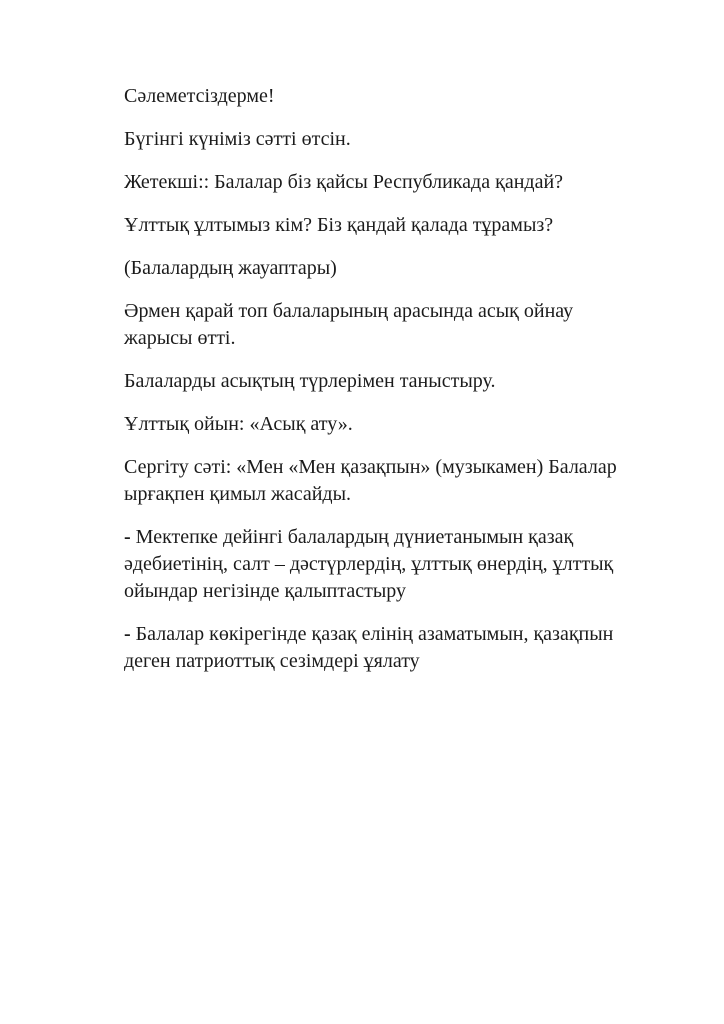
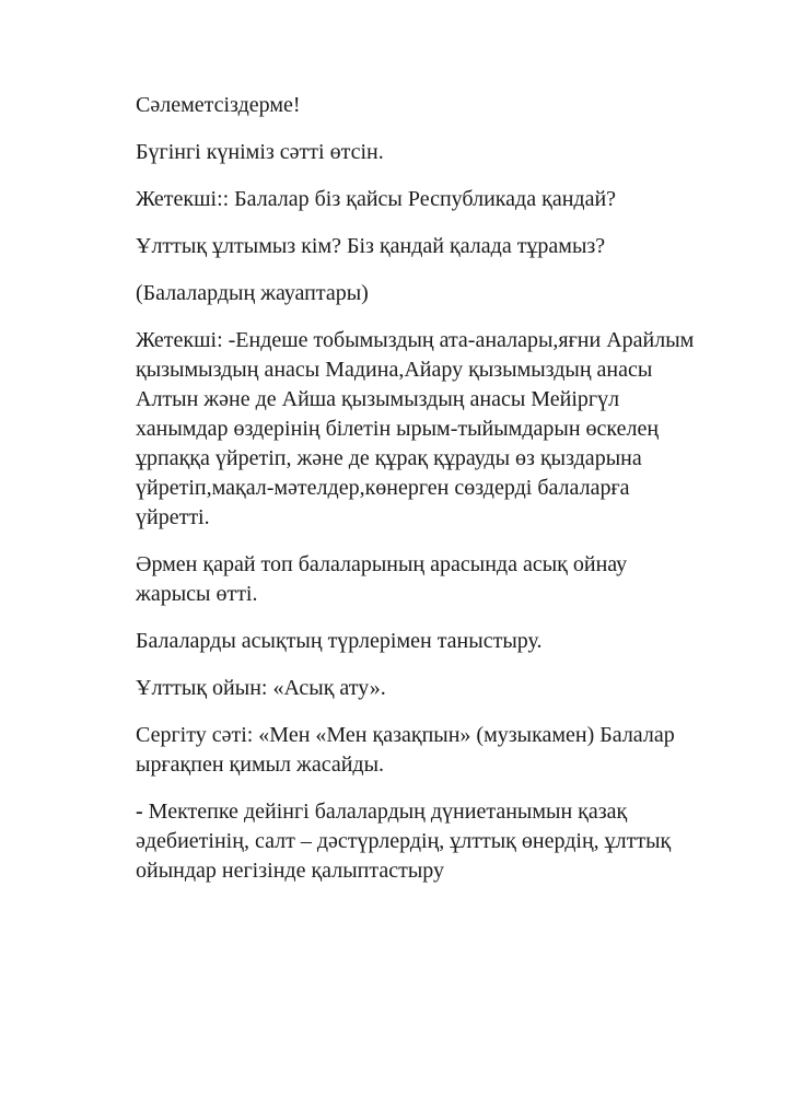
  Сәлеметсіздерме!
  Бүгінгі күніміз сәтті өтсін.
  Жетекші:: Балалар біз қайсы Республикада қандай?
  Ұлттық ұлтымыз кім? Біз қандай қалада тұрамыз?
  (Балалардың жауаптары)
+ Жетекші: -Ендеше тобымыздың ата-аналары,яғни Арайлым қызымыздың анасы Мадина,Айару қызымыздың анасы Алтын және де Айша қызымыздың анасы Мейіргүл ханымдар өздерінің білетін ырым-тыйымдарын өскелең ұрпаққа үйретіп, және де құрақ құрауды өз қыздарына үйретіп,мақал-мәтелдер,көнерген сөздерді балаларға үйретті.
  Әрмен қарай топ балаларының арасында асық ойнау жарысы өтті.
  Балаларды асықтың түрлерімен таныстыру.
  Ұлттық ойын: «Асық ату».
  Сергіту сәті: «Мен «Мен қазақпын» (музыкамен) Балалар ырғақпен қимыл жасайды.
  - Мектепке дейінгі балалардың дүниетанымын қазақ әдебиетінің, салт – дәстүрлердің, ұлттық өнердің, ұлттық ойындар негізінде қалыптастыру
- - Балалар көкірегінде қазақ елінің азаматымын, қазақпын деген патриоттық сезімдері ұялату
